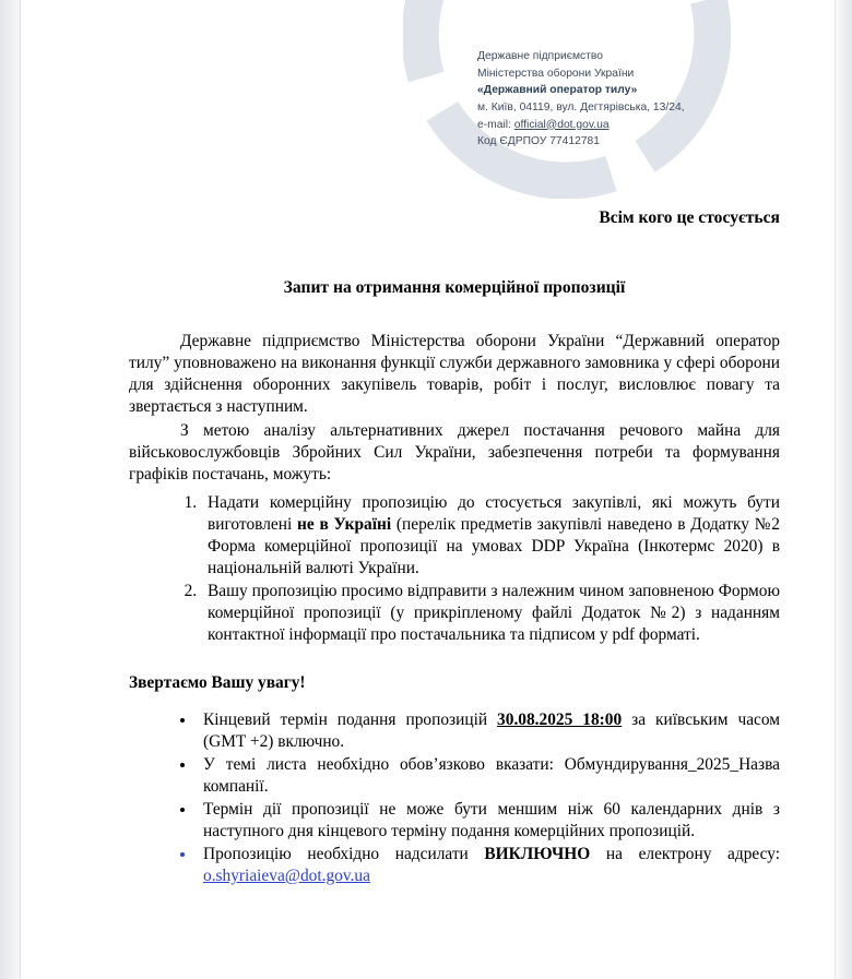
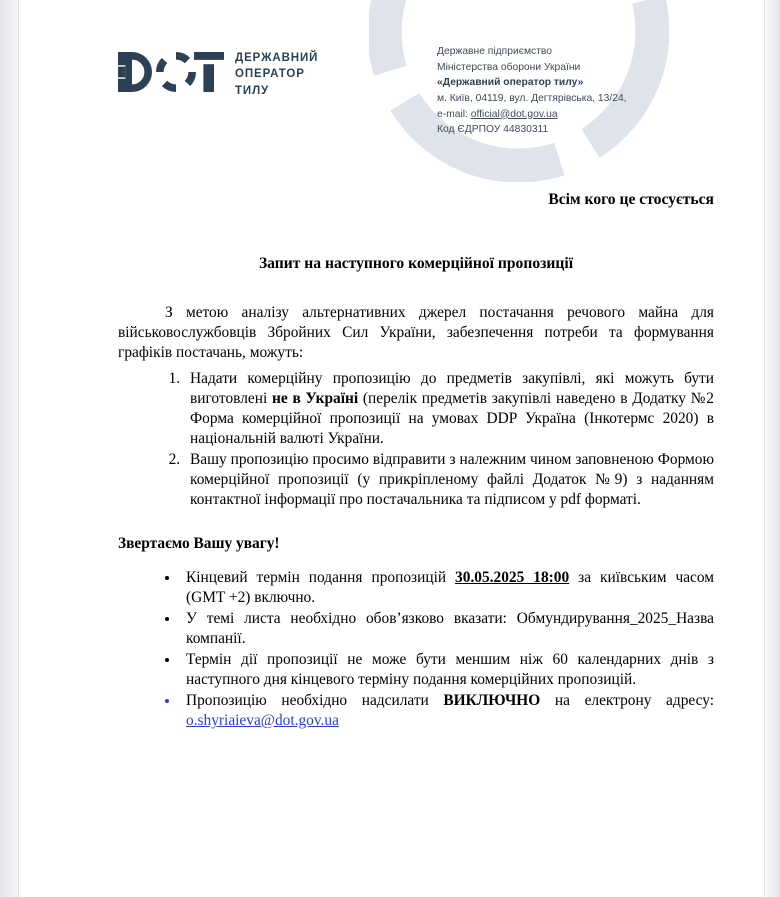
+ ДЕРЖАВНИЙ
+ ОПЕРАТОР
+ ТИЛУ
  Державне підприємство
  Міністерства оборони України
  «Державний оператор тилу»
  м. Київ, 04119, вул. Дегтярівська, 13/24,
  e-mail: official@dot.gov.ua
- Код ЄДРПОУ 77412781
+ Код ЄДРПОУ 44830311
  Всім кого це стосується
- Запит на отримання комерційної пропозиції
+ Запит на наступного комерційної пропозиції
- Державне підприємство Міністерства оборони України “Державний оператор тилу” уповноважено на виконання функції служби державного замовника у сфері оборони для здійснення оборонних закупівель товарів, робіт і послуг, висловлює повагу та звертається з наступним.
  З метою аналізу альтернативних джерел постачання речового майна для військовослужбовців Збройних Сил України, забезпечення потреби та формування графіків постачань, можуть:
- Надати комерційну пропозицію до стосується закупівлі, які можуть бути виготовлені не в Україні (перелік предметів закупівлі наведено в Додатку №2 Форма комерційної пропозиції на умовах DDP Україна (Інкотермс 2020) в національній валюті України.
+ Надати комерційну пропозицію до предметів закупівлі, які можуть бути виготовлені не в Україні (перелік предметів закупівлі наведено в Додатку №2 Форма комерційної пропозиції на умовах DDP Україна (Інкотермс 2020) в національній валюті України.
- Вашу пропозицію просимо відправити з належним чином заповненою Формою комерційної пропозиції (у прикріпленому файлі Додаток №2) з наданням контактної інформації про постачальника та підписом у pdf форматі.
+ Вашу пропозицію просимо відправити з належним чином заповненою Формою комерційної пропозиції (у прикріпленому файлі Додаток №9) з наданням контактної інформації про постачальника та підписом у pdf форматі.
  Звертаємо Вашу увагу!
- Кінцевий термін подання пропозицій 30.08.2025 18:00 за київським часом (GMT +2) включно.
+ Кінцевий термін подання пропозицій 30.05.2025 18:00 за київським часом (GMT +2) включно.
  У темі листа необхідно обов’язково вказати: Обмундирування_2025_Назва компанії.
  Термін дії пропозиції не може бути меншим ніж 60 календарних днів з наступного дня кінцевого терміну подання комерційних пропозицій.
  Пропозицію необхідно надсилати ВИКЛЮЧНО на електрону адресу: o.shyriaieva@dot.gov.ua
